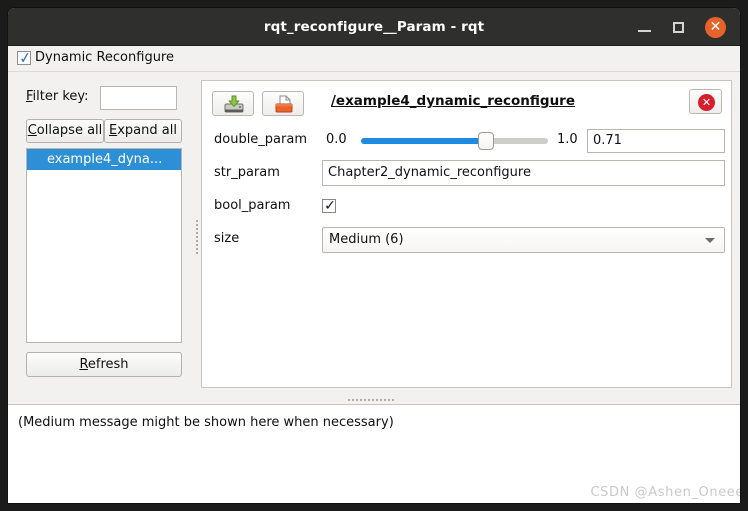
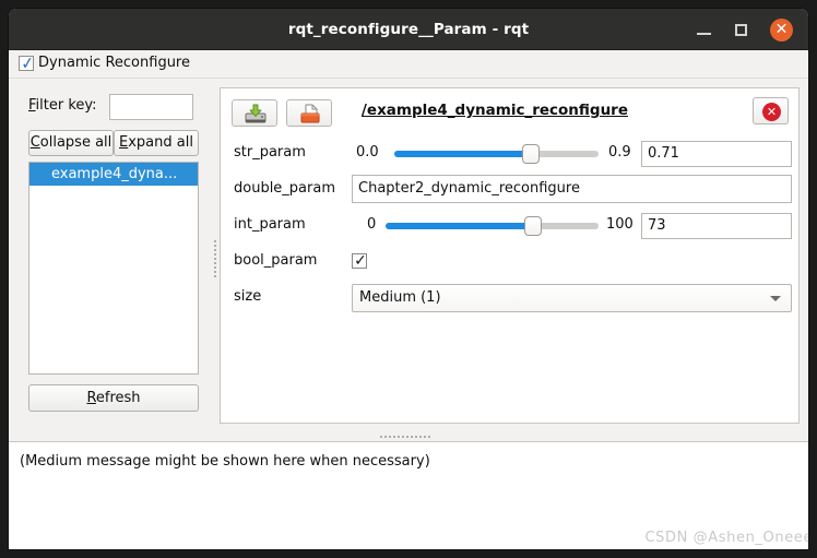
  rqt_reconfigure__Param - rqt
  ✕
  Dynamic Reconfigure
  Filter key:
  Collapse all
  Expand all
  example4_dyna...
  Refresh
  /example4_dynamic_reconfigure
  ✕
- double_param
+ str_param
  0.0
- 1.0
+ 0.9
  0.71
- str_param
+ double_param
  Chapter2_dynamic_reconfigure
+ int_param
+ 0
+ 100
+ 73
  bool_param
  ✓
  size
- Medium (6)
+ Medium (1)
  (Medium message might be shown here when necessary)
  CSDN @Ashen_Oneee
